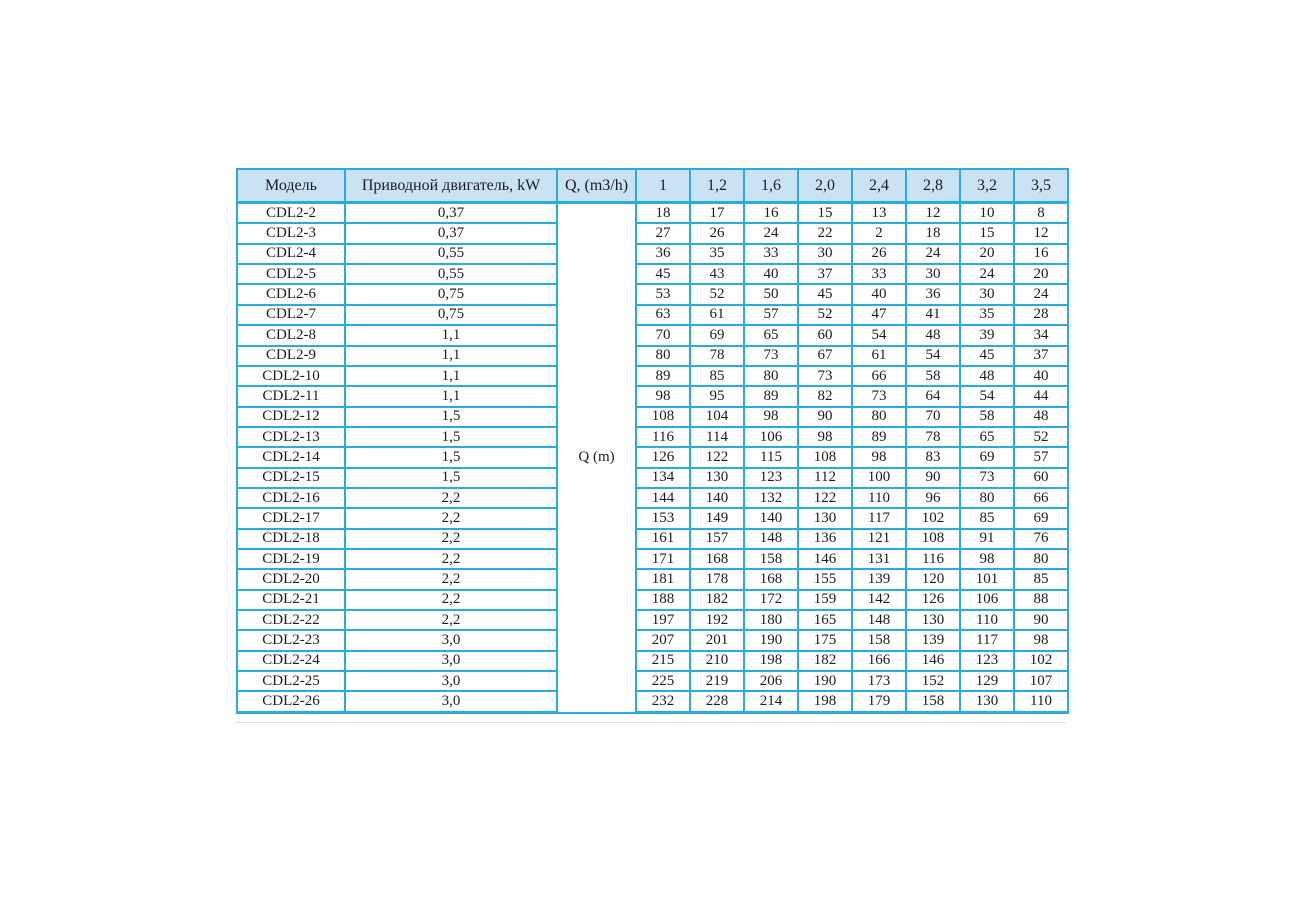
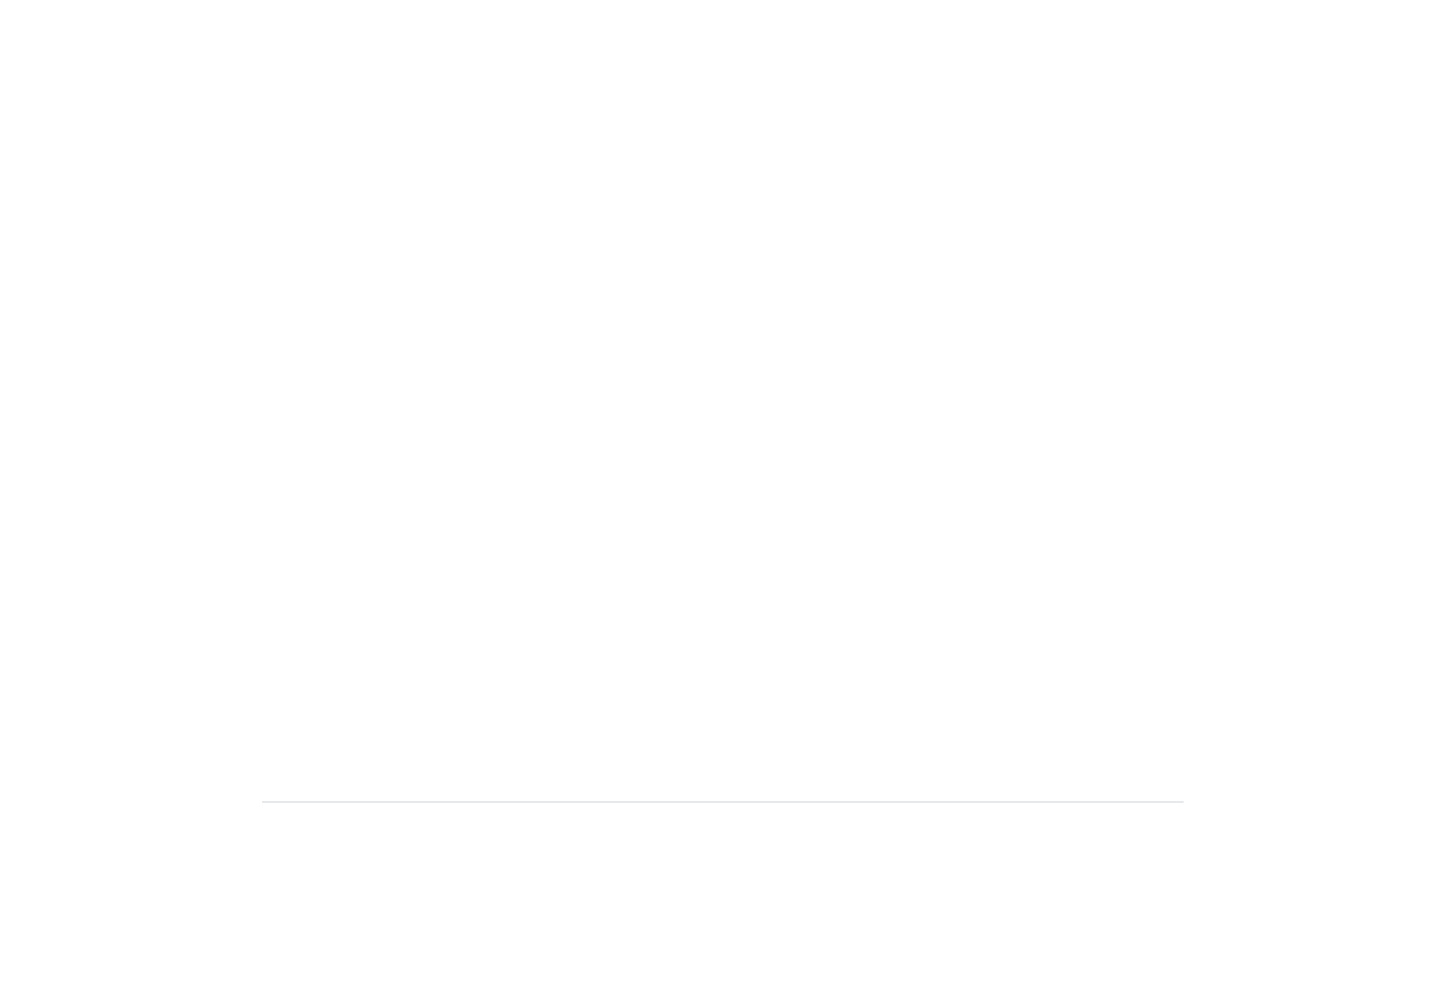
- Модель	Приводной двигатель, kW	Q, (m3/h)	1	1,2	1,6	2,0	2,4	2,8	3,2	3,5
- CDL2-2	0,37	Q (m)	18	17	16	15	13	12	10	8
- CDL2-3	0,37	27	26	24	22	2	18	15	12
- CDL2-4	0,55	36	35	33	30	26	24	20	16
- CDL2-5	0,55	45	43	40	37	33	30	24	20
- CDL2-6	0,75	53	52	50	45	40	36	30	24
- CDL2-7	0,75	63	61	57	52	47	41	35	28
- CDL2-8	1,1	70	69	65	60	54	48	39	34
- CDL2-9	1,1	80	78	73	67	61	54	45	37
- CDL2-10	1,1	89	85	80	73	66	58	48	40
- CDL2-11	1,1	98	95	89	82	73	64	54	44
- CDL2-12	1,5	108	104	98	90	80	70	58	48
- CDL2-13	1,5	116	114	106	98	89	78	65	52
- CDL2-14	1,5	126	122	115	108	98	83	69	57
- CDL2-15	1,5	134	130	123	112	100	90	73	60
- CDL2-16	2,2	144	140	132	122	110	96	80	66
- CDL2-17	2,2	153	149	140	130	117	102	85	69
- CDL2-18	2,2	161	157	148	136	121	108	91	76
- CDL2-19	2,2	171	168	158	146	131	116	98	80
- CDL2-20	2,2	181	178	168	155	139	120	101	85
- CDL2-21	2,2	188	182	172	159	142	126	106	88
- CDL2-22	2,2	197	192	180	165	148	130	110	90
- CDL2-23	3,0	207	201	190	175	158	139	117	98
- CDL2-24	3,0	215	210	198	182	166	146	123	102
- CDL2-25	3,0	225	219	206	190	173	152	129	107
- CDL2-26	3,0	232	228	214	198	179	158	130	110
